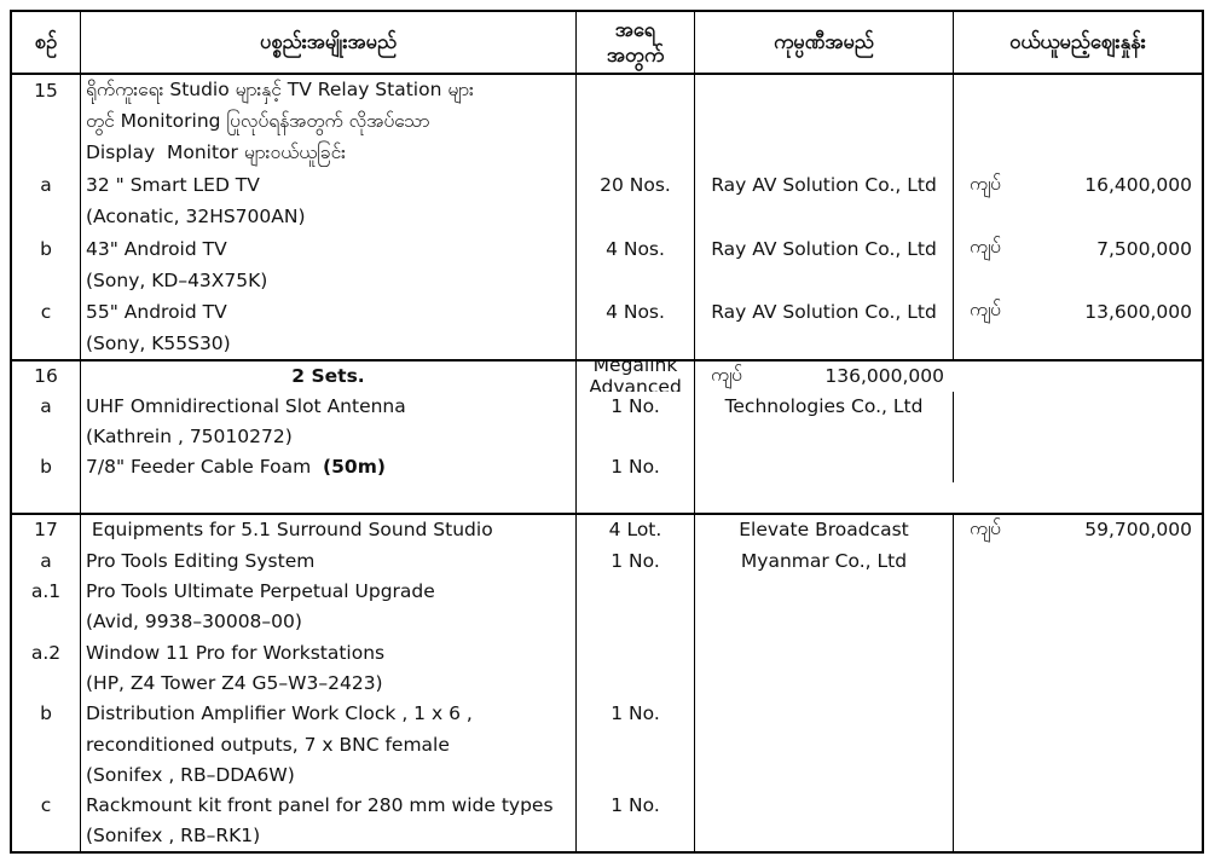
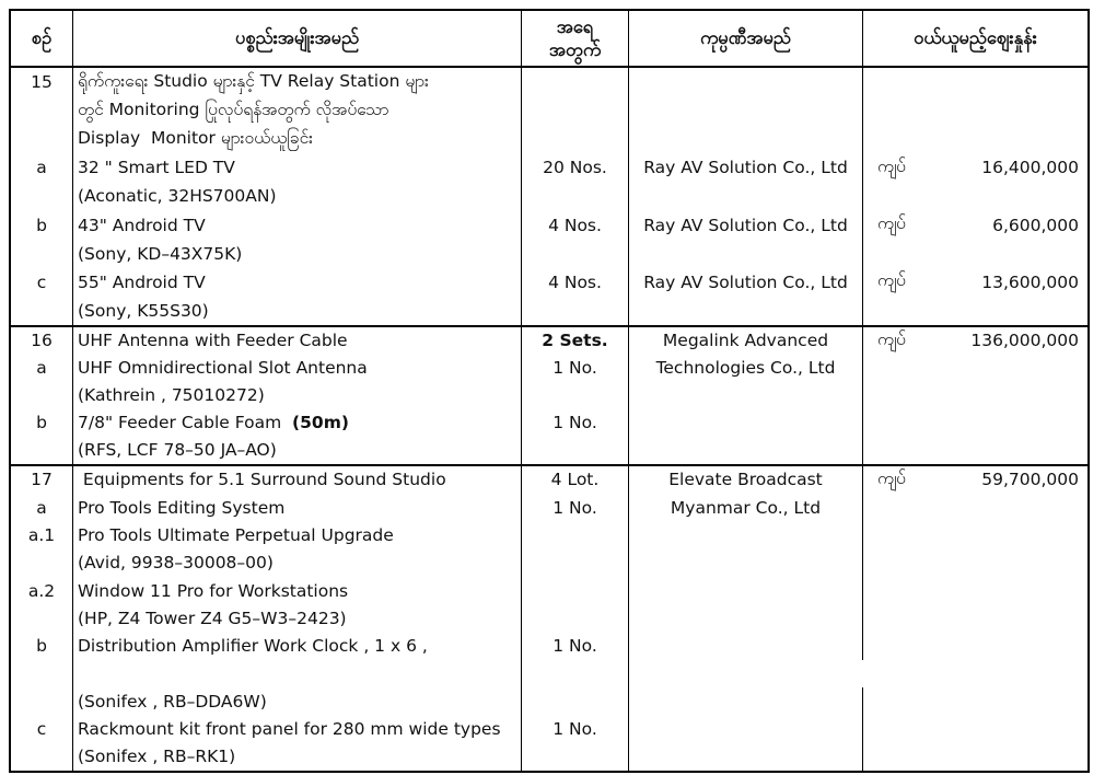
  စဉ်
  ပစ္စည်းအမျိုးအမည်
  အရေ
  အတွက်
  ကုမ္ပဏီအမည်
  ဝယ်ယူမည့်ဈေးနှုန်း
  15
  ရိုက်ကူးရေး Studio များနှင့် TV Relay Station များ
  တွင် Monitoring ပြုလုပ်ရန်အတွက် လိုအပ်သော
  Display Monitor များဝယ်ယူခြင်း
  a
  32 " Smart LED TV
  20 Nos.
  Ray AV Solution Co., Ltd
  ကျပ်
  16,400,000
  (Aconatic, 32HS700AN)
  b
  43" Android TV
  4 Nos.
  Ray AV Solution Co., Ltd
  ကျပ်
- 7,500,000
+ 6,600,000
  (Sony, KD–43X75K)
  c
  55" Android TV
  4 Nos.
  Ray AV Solution Co., Ltd
  ကျပ်
  13,600,000
  (Sony, K55S30)
  16
+ UHF Antenna with Feeder Cable
  2 Sets.
  Megalink Advanced
  ကျပ်
  136,000,000
  a
  UHF Omnidirectional Slot Antenna
  1 No.
  Technologies Co., Ltd
  (Kathrein , 75010272)
  b
  7/8" Feeder Cable Foam
  (50m)
  1 No.
+ (RFS, LCF 78–50 JA–AO)
  17
  Equipments for 5.1 Surround Sound Studio
  4 Lot.
  Elevate Broadcast
  ကျပ်
  59,700,000
  a
  Pro Tools Editing System
  1 No.
  Myanmar Co., Ltd
  a.1
  Pro Tools Ultimate Perpetual Upgrade
  (Avid, 9938–30008–00)
  a.2
  Window 11 Pro for Workstations
  (HP, Z4 Tower Z4 G5–W3–2423)
  b
  Distribution Amplifier Work Clock , 1 x 6 ,
  1 No.
- reconditioned outputs, 7 x BNC female
  (Sonifex , RB–DDA6W)
  c
  Rackmount kit front panel for 280 mm wide types
  1 No.
  (Sonifex , RB–RK1)
